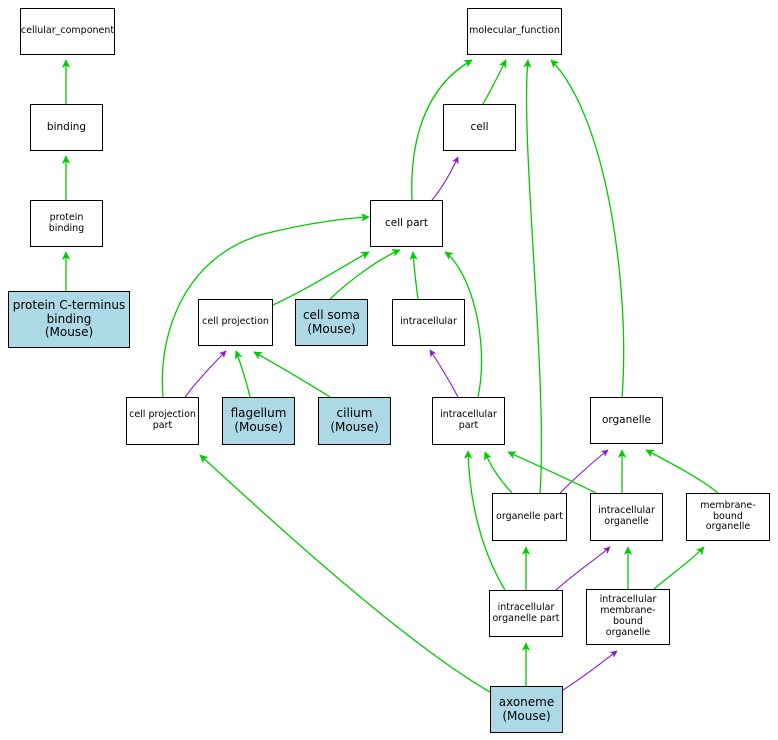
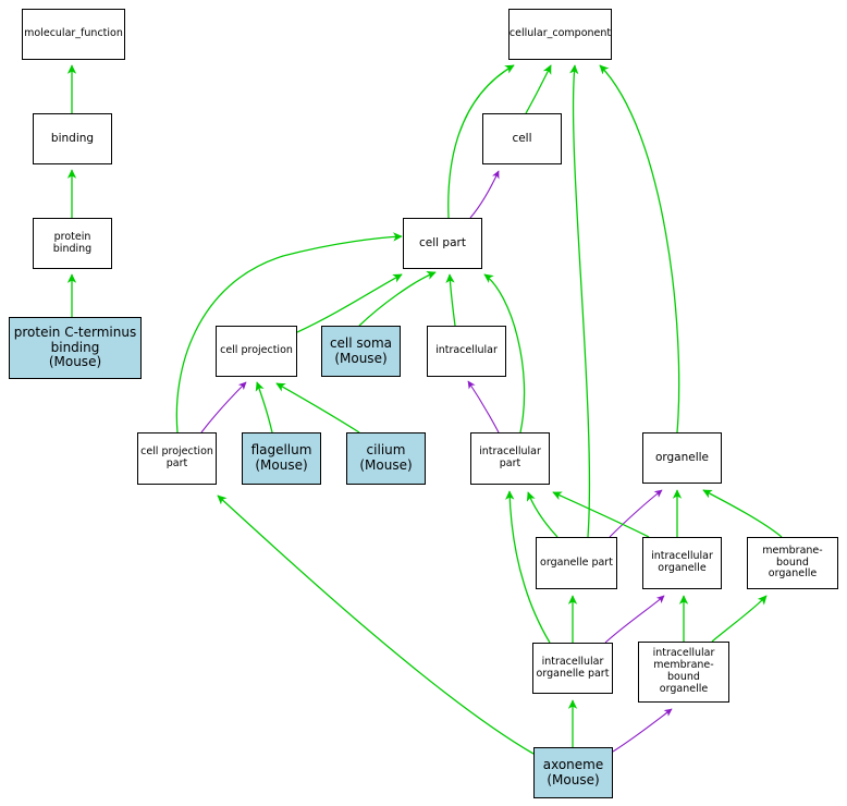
- cellular_component
+ molecular_function
  binding
  protein binding
  protein C-terminus
  binding
  (Mouse)
- molecular_function
+ cellular_component
  cell
  cell part
  cell projection
  cell soma
  (Mouse)
  intracellular
  cell projection
  part
  flagellum
  (Mouse)
  cilium
  (Mouse)
  intracellular
  part
  organelle
  organelle part
  intracellular
  organelle
  membrane-bound
  organelle
  intracellular
  organelle part
  intracellular
  membrane-bound
  organelle
  axoneme
  (Mouse)
